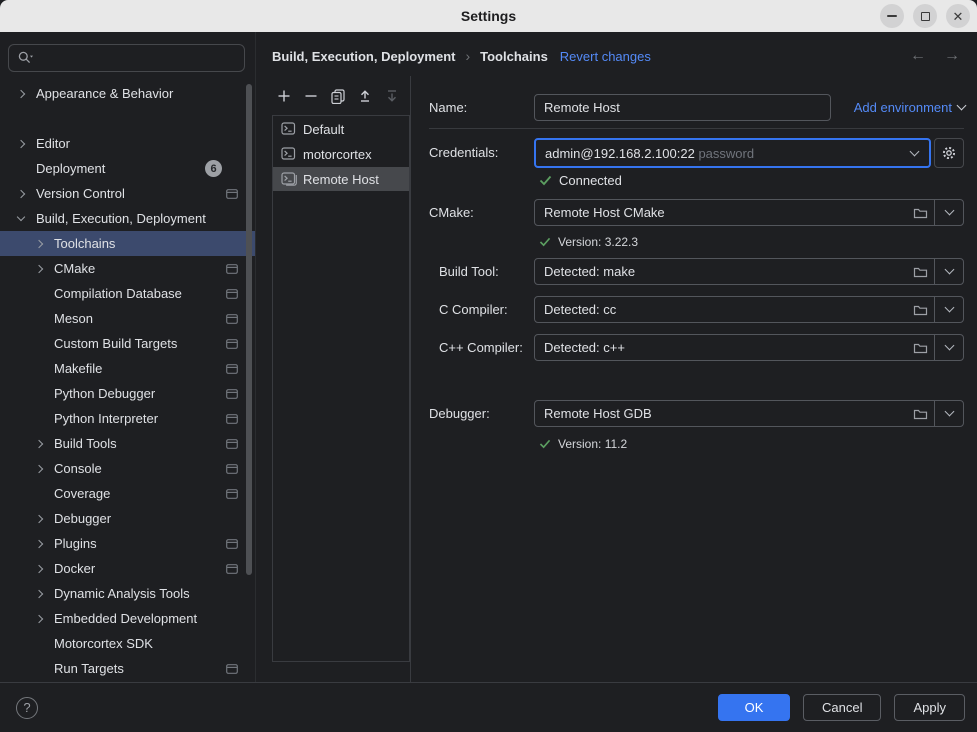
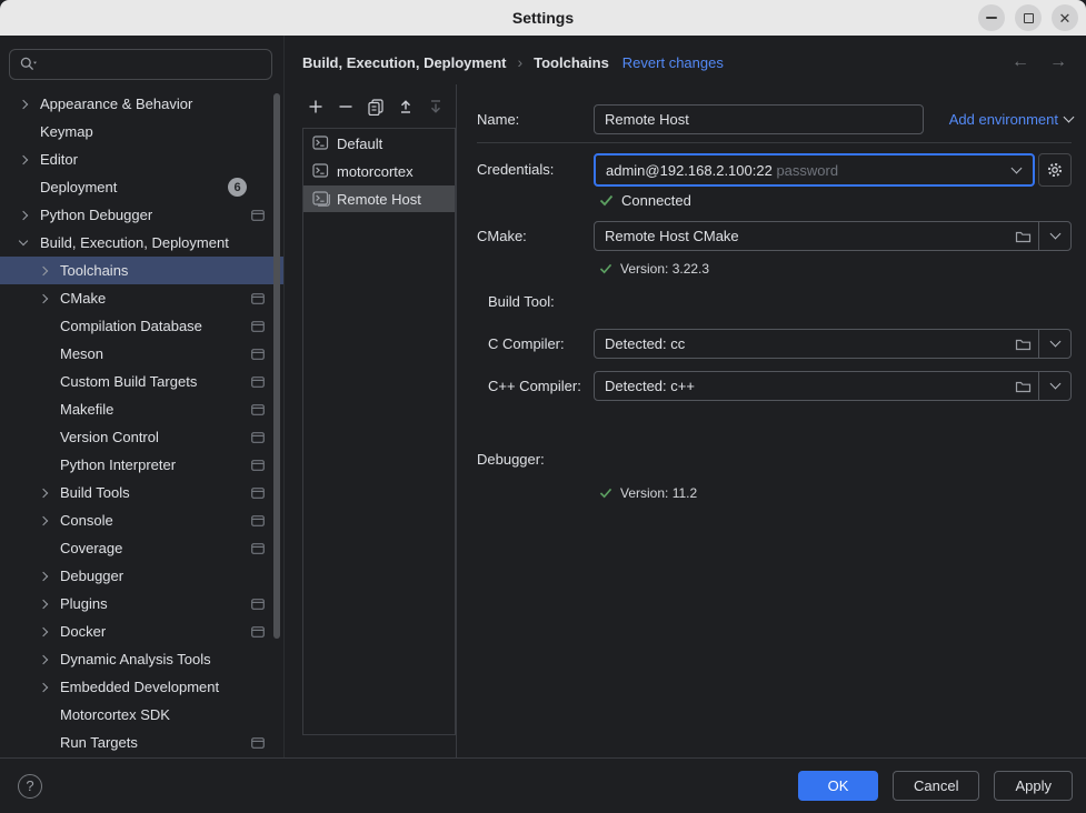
  Settings
  ✕
  Appearance & Behavior
+ Keymap
  Editor
  Deployment
  6
- Version Control
+ Python Debugger
  Build, Execution, Deployment
  Toolchains
  CMake
  Compilation Database
  Meson
  Custom Build Targets
  Makefile
- Python Debugger
+ Version Control
  Python Interpreter
  Build Tools
  Console
  Coverage
  Debugger
  Plugins
  Docker
  Dynamic Analysis Tools
  Embedded Development
  Motorcortex SDK
  Run Targets
  Build, Execution, Deployment
  ›
  Toolchains
  Revert changes
  ←
  →
  Default
  motorcortex
  Remote Host
  Name:
  Remote Host
  Add environment
  Credentials:
  admin@192.168.2.100:22 password
  Connected
  CMake:
  Remote Host CMake
  Version: 3.22.3
  Build Tool:
- Detected: make
  C Compiler:
  Detected: cc
  C++ Compiler:
  Detected: c++
  Debugger:
- Remote Host GDB
  Version: 11.2
  ?
  OK
  Cancel
  Apply
